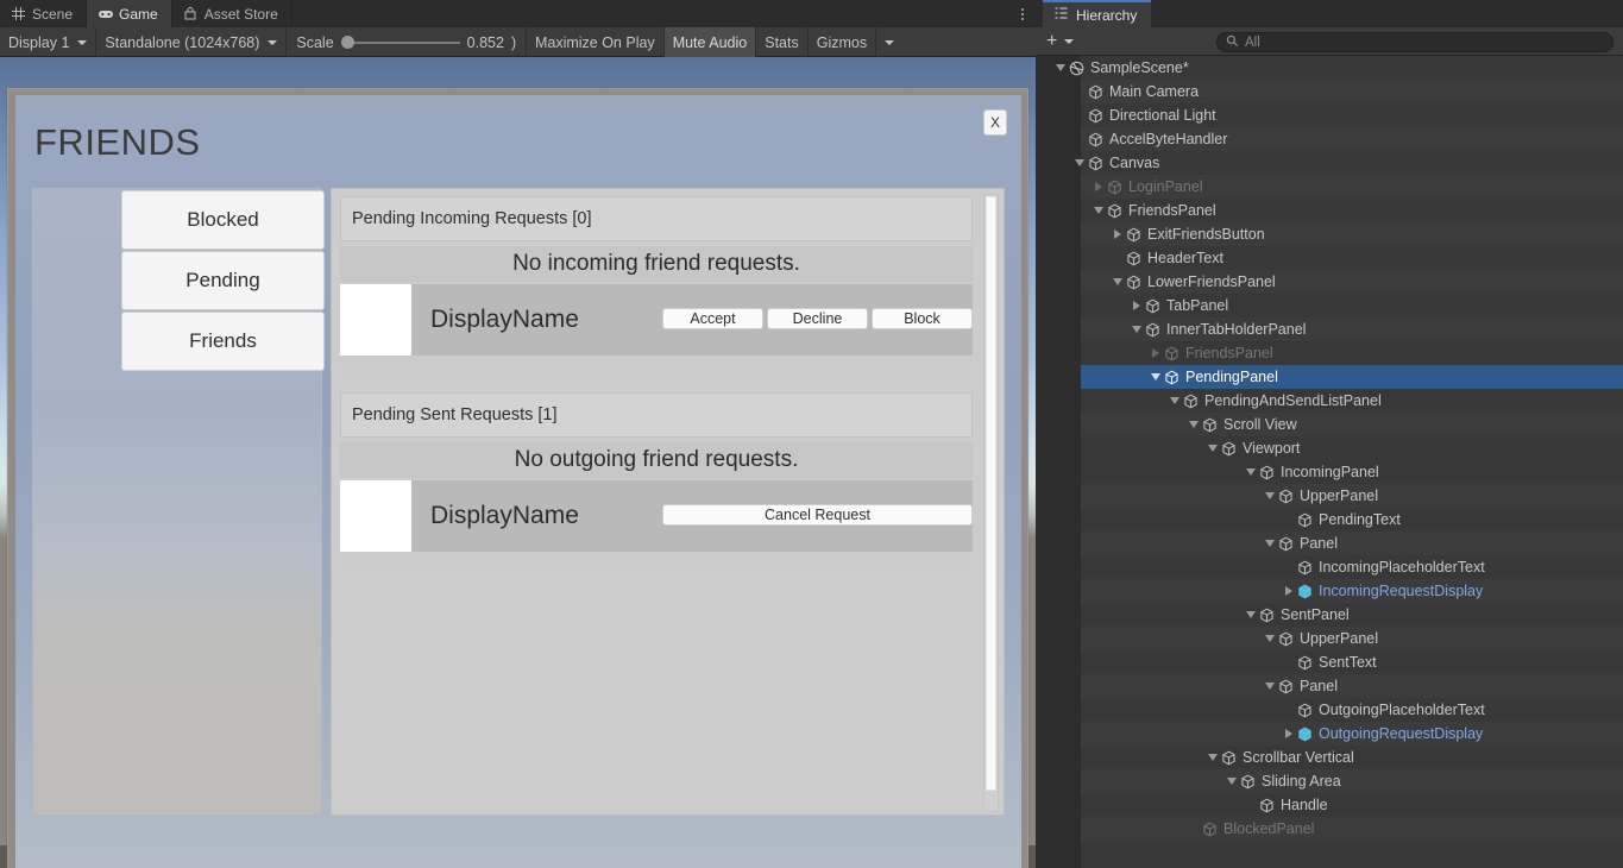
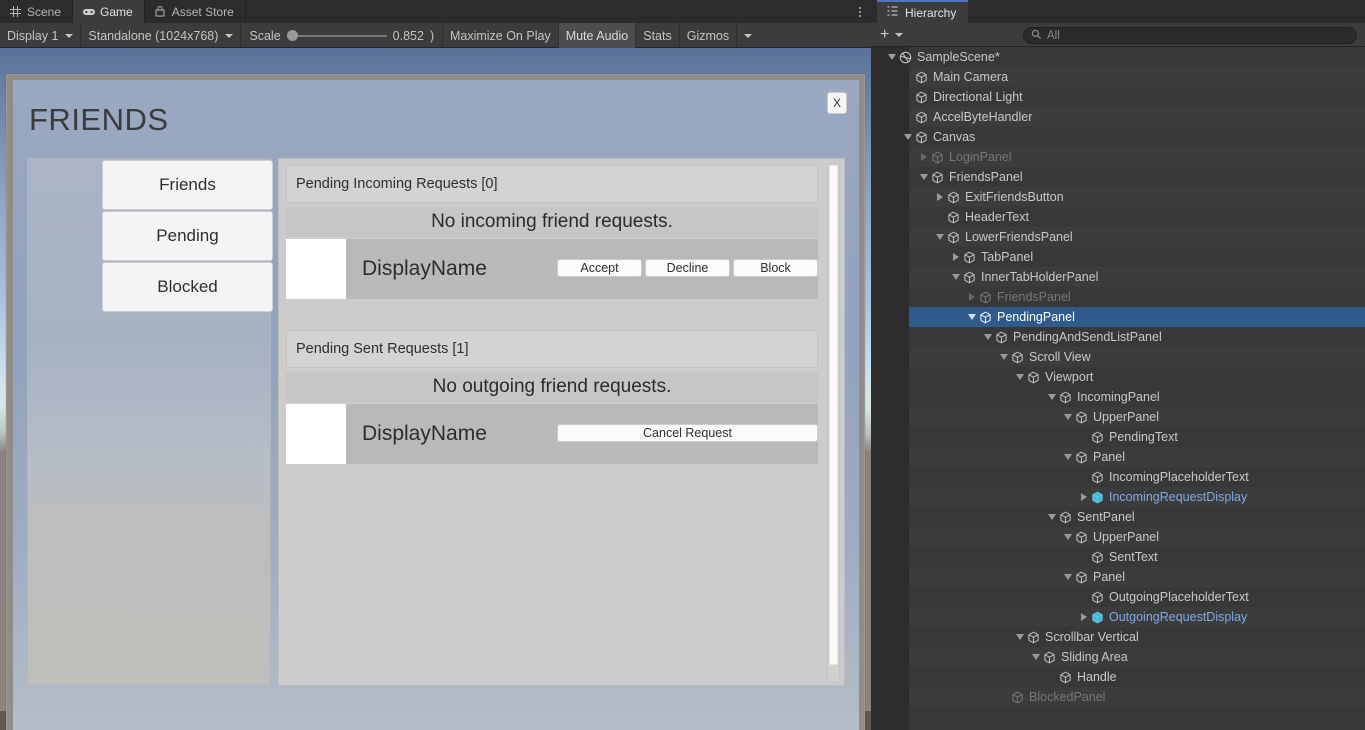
  Scene
  Game
  Asset Store
  Display 1
  Standalone (1024x768)
  Scale
  0.852
  )
  Maximize On Play
  Mute Audio
  Stats
  Gizmos
  FRIENDS
  X
- Blocked
+ Friends
  Pending
- Friends
+ Blocked
  Pending Incoming Requests [0]
  No incoming friend requests.
  DisplayName
  Accept
  Decline
  Block
  Pending Sent Requests [1]
  No outgoing friend requests.
  DisplayName
  Cancel Request
  Hierarchy
  +
  All
  SampleScene*
  Main Camera
  Directional Light
  AccelByteHandler
  Canvas
  LoginPanel
  FriendsPanel
  ExitFriendsButton
  HeaderText
  LowerFriendsPanel
  TabPanel
  InnerTabHolderPanel
  FriendsPanel
  PendingPanel
  PendingAndSendListPanel
  Scroll View
  Viewport
  IncomingPanel
  UpperPanel
  PendingText
  Panel
  IncomingPlaceholderText
  IncomingRequestDisplay
  SentPanel
  UpperPanel
  SentText
  Panel
  OutgoingPlaceholderText
  OutgoingRequestDisplay
  Scrollbar Vertical
  Sliding Area
  Handle
  BlockedPanel
